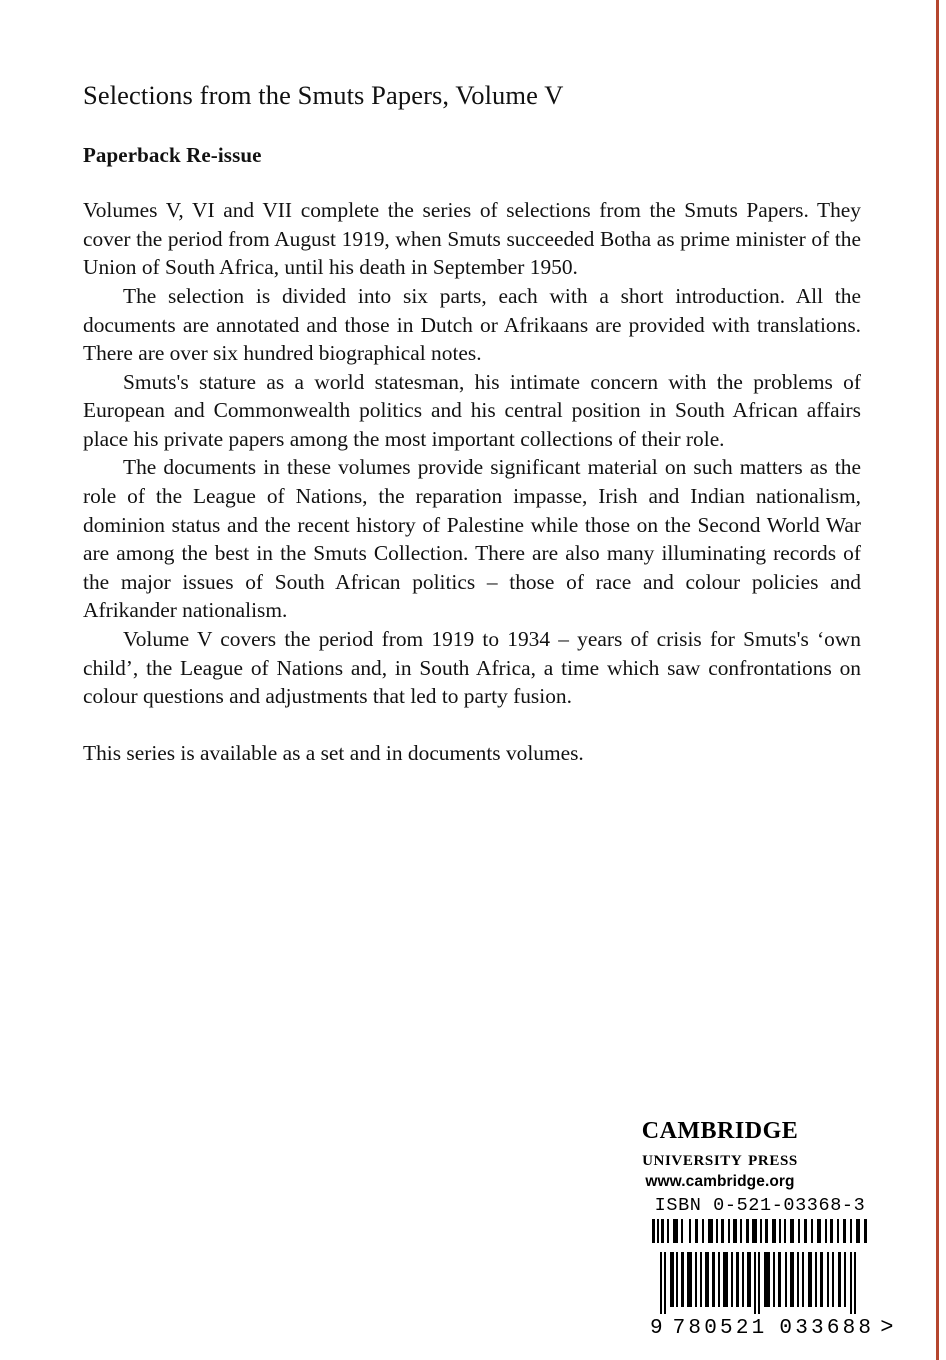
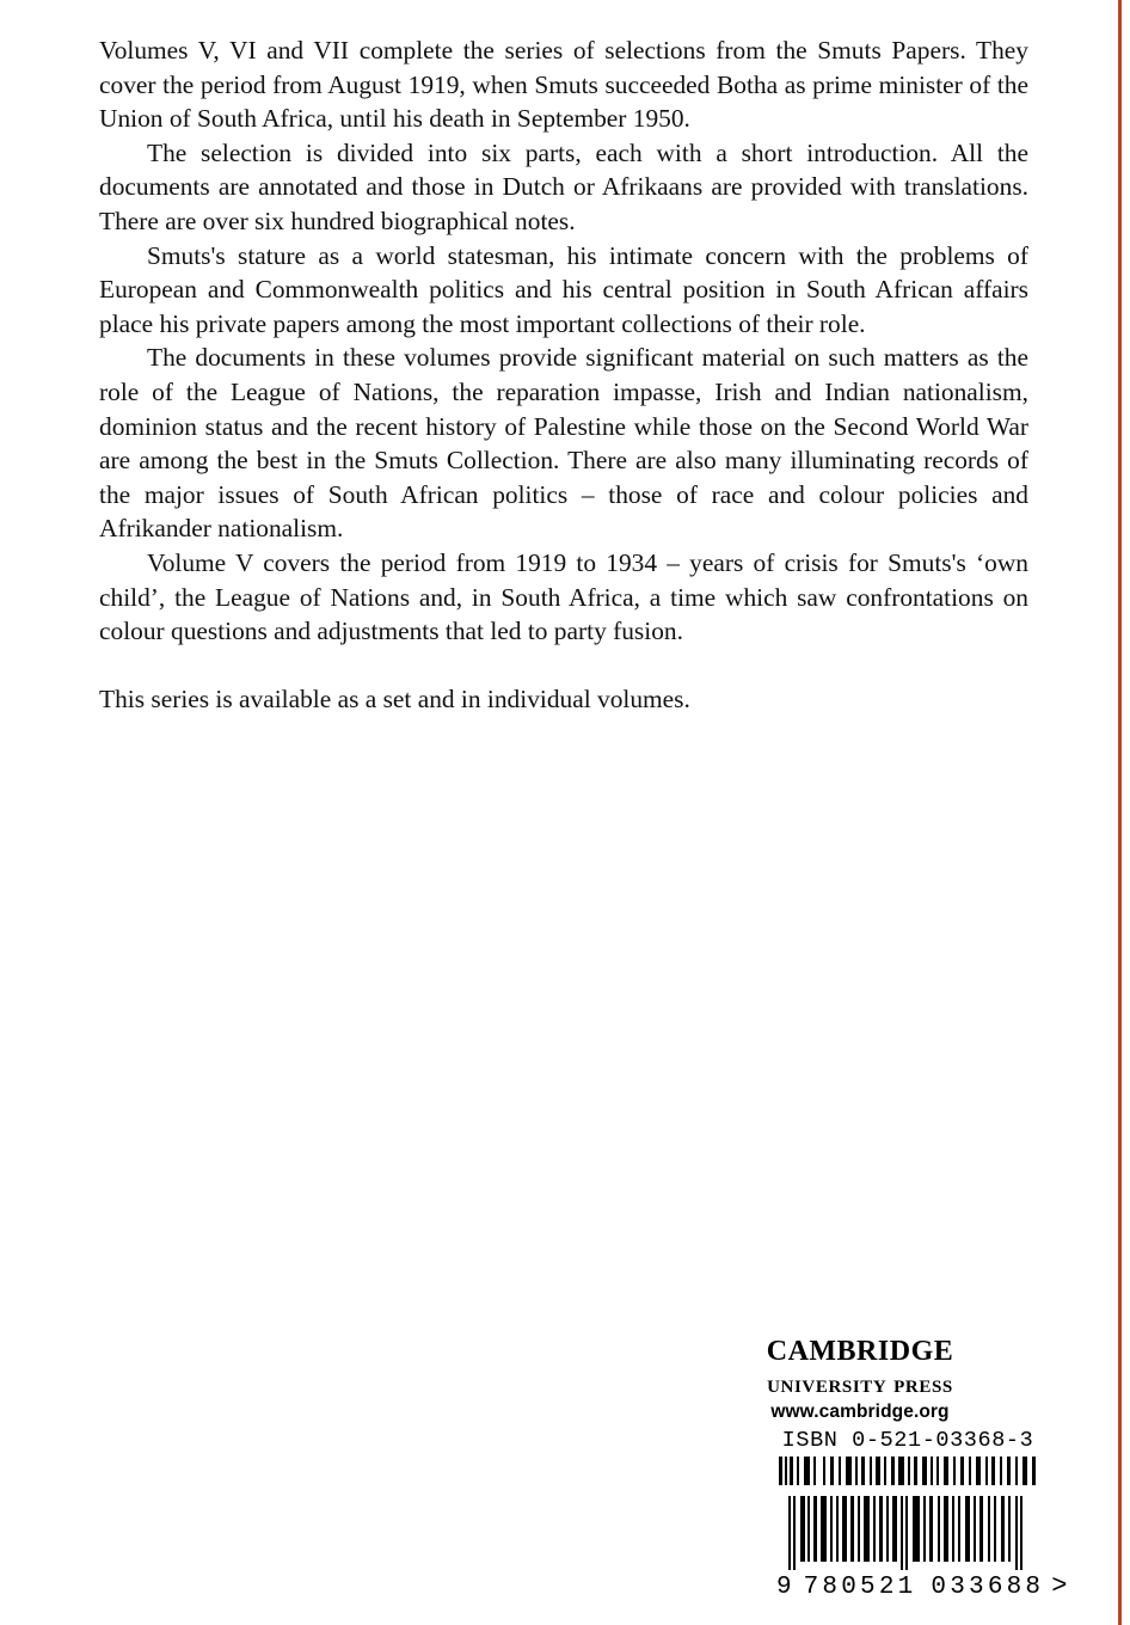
- Selections from the Smuts Papers, Volume V
- Paperback Re-issue
  Volumes V, VI and VII complete the series of selections from the Smuts Papers. They cover the period from August 1919, when Smuts succeeded Botha as prime minister of the Union of South Africa, until his death in September 1950.
  The selection is divided into six parts, each with a short introduction. All the documents are annotated and those in Dutch or Afrikaans are provided with translations. There are over six hundred biographical notes.
  Smuts's stature as a world statesman, his intimate concern with the problems of European and Commonwealth politics and his central position in South African affairs place his private papers among the most important collections of their role.
  The documents in these volumes provide significant material on such matters as the role of the League of Nations, the reparation impasse, Irish and Indian nationalism, dominion status and the recent history of Palestine while those on the Second World War are among the best in the Smuts Collection. There are also many illuminating records of the major issues of South African politics – those of race and colour policies and Afrikander nationalism.
  Volume V covers the period from 1919 to 1934 – years of crisis for Smuts's ‘own child’, the League of Nations and, in South Africa, a time which saw confrontations on colour questions and adjustments that led to party fusion.
- This series is available as a set and in documents volumes.
+ This series is available as a set and in individual volumes.
  cambridge
  university press
  www.cambridge.org
  ISBN 0-521-03368-3
  9
  780521
  033688
  >
